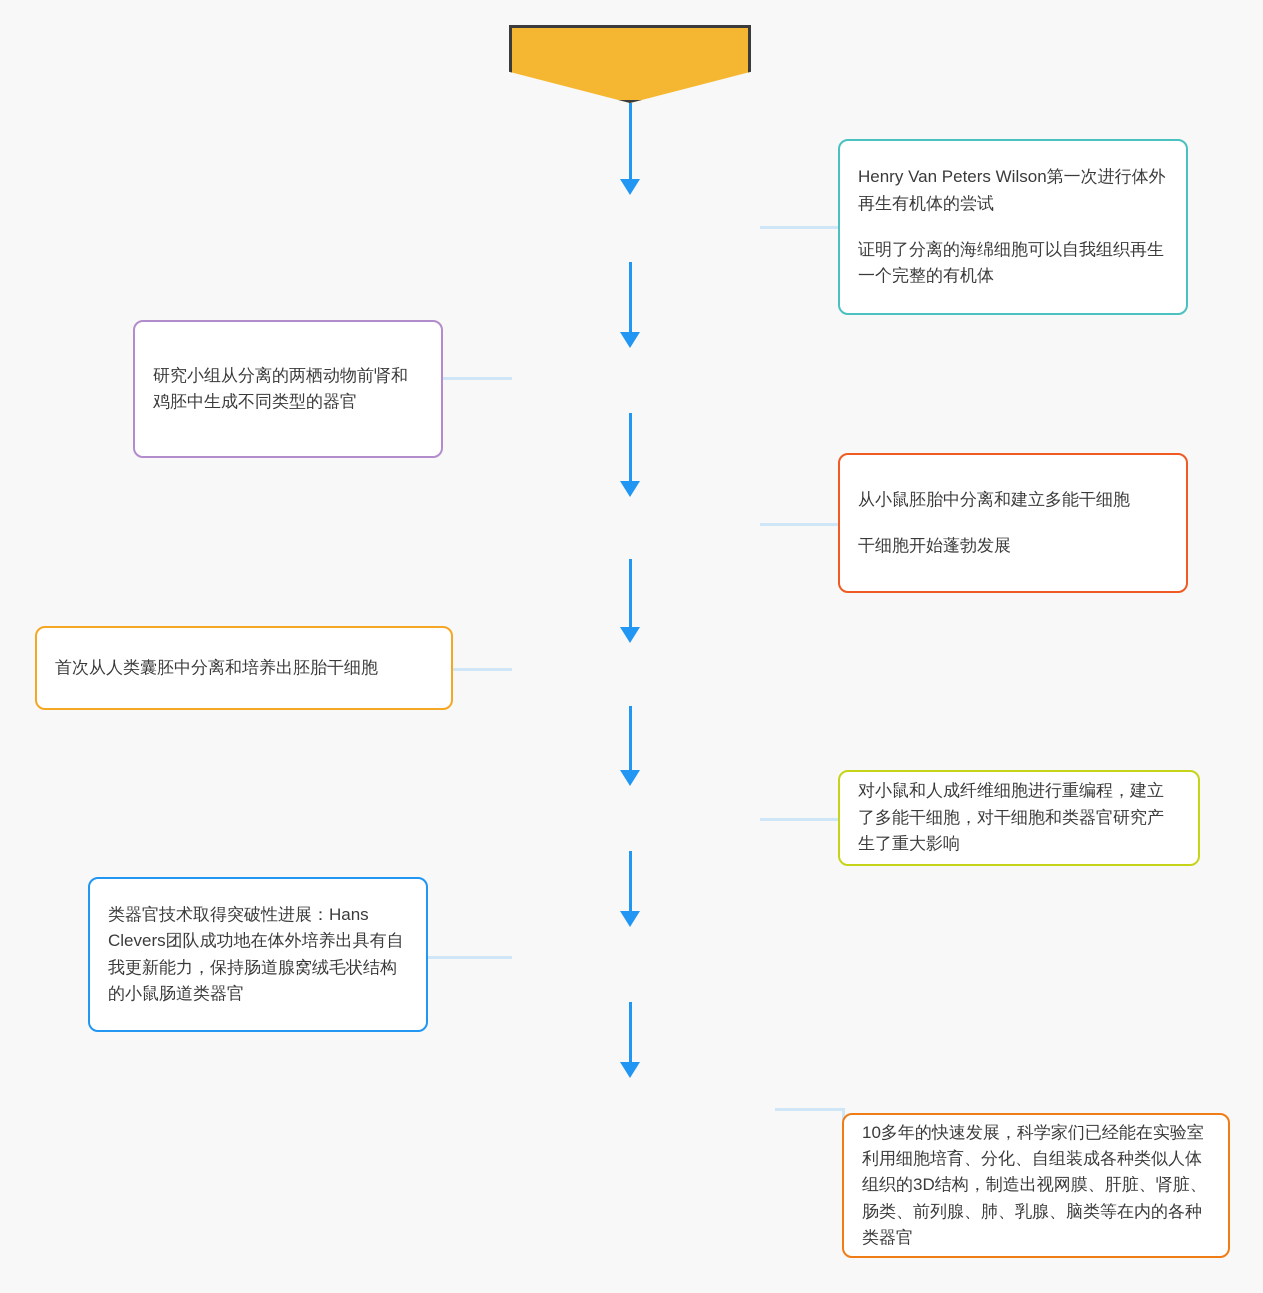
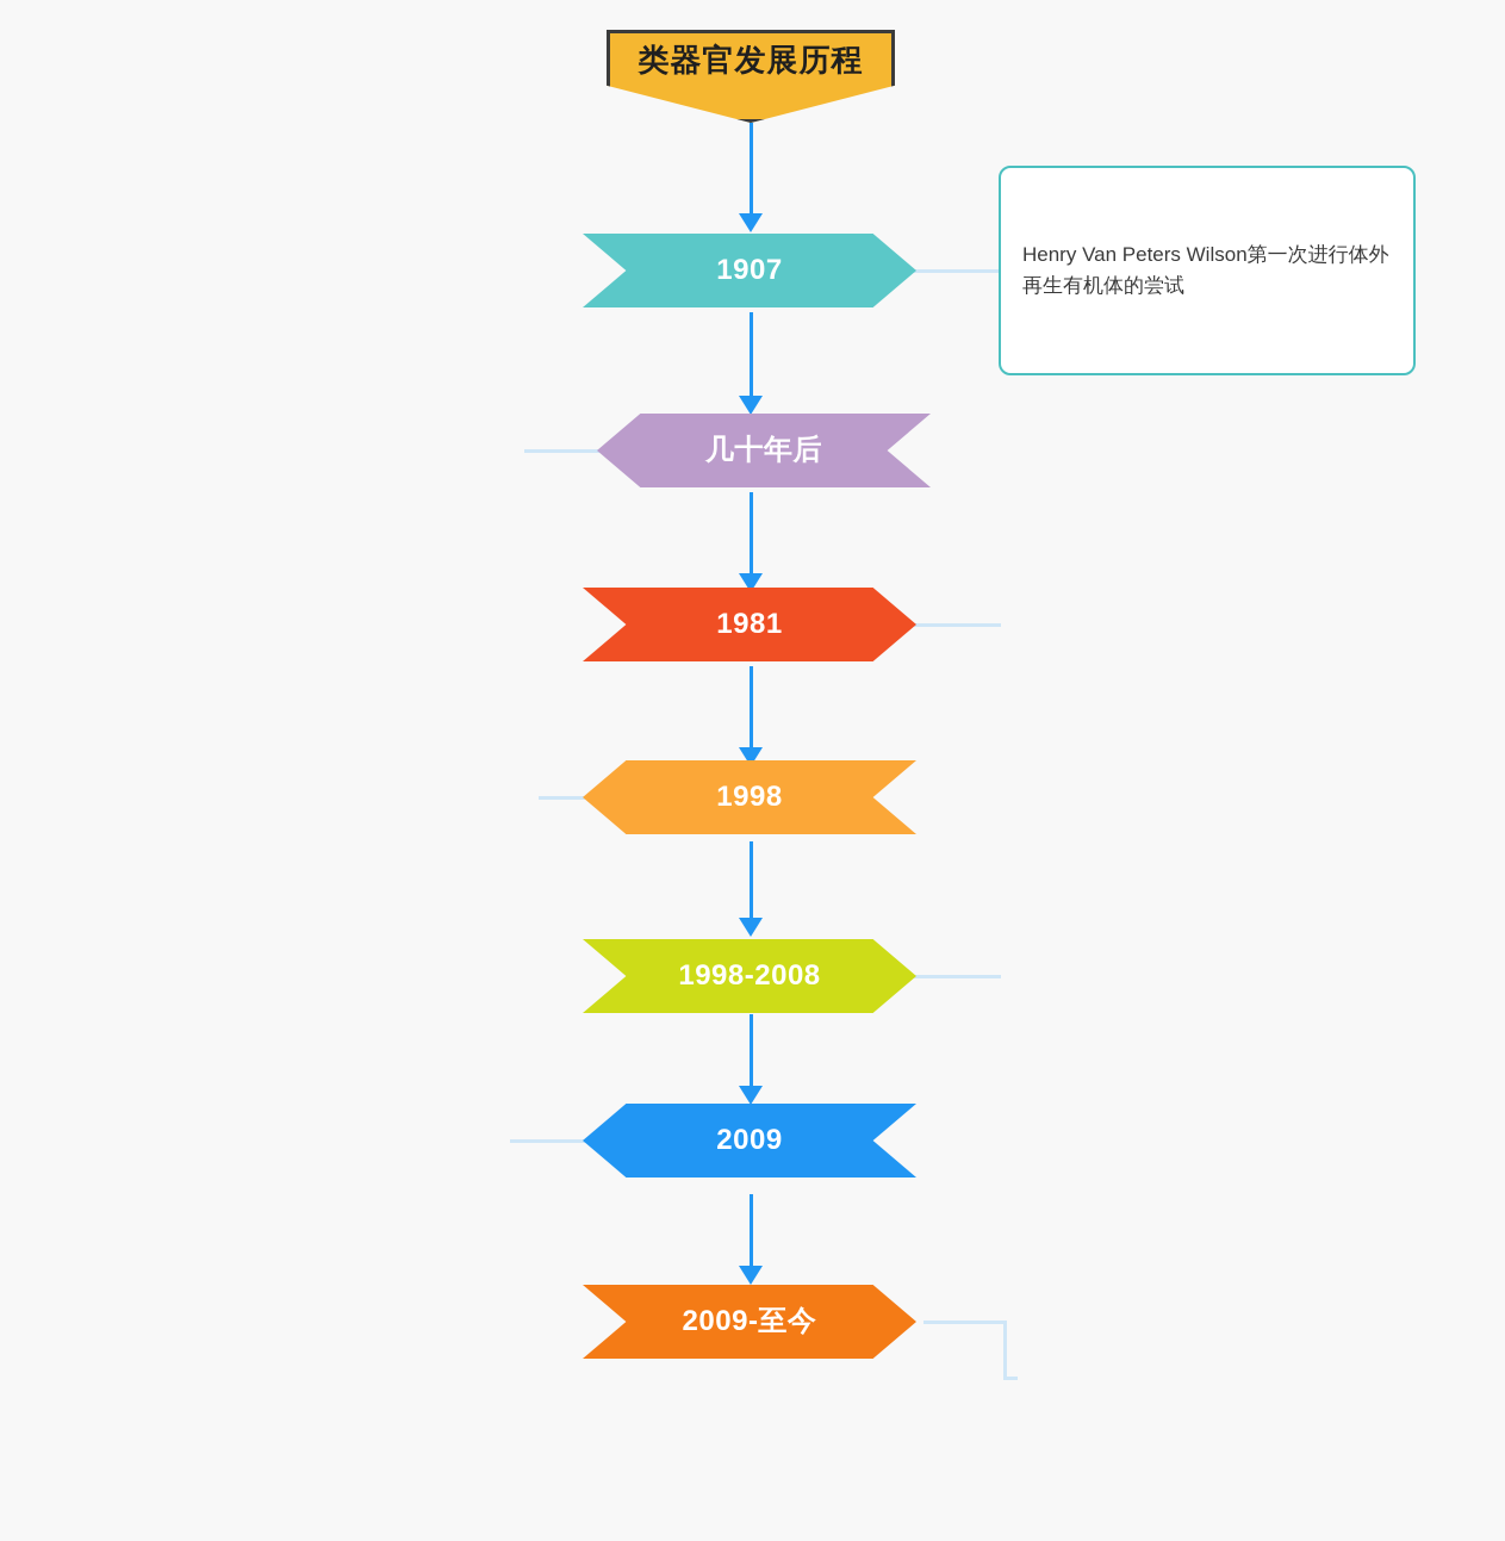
+ 类器官发展历程
+ 1907
+ 几十年后
+ 1981
+ 1998
+ 1998-2008
+ 2009
+ 2009-至今
  Henry Van Peters Wilson第一次进行体外再生有机体的尝试
- 证明了分离的海绵细胞可以自我组织再生一个完整的有机体
- 研究小组从分离的两栖动物前肾和鸡胚中生成不同类型的器官
- 从小鼠胚胎中分离和建立多能干细胞
- 干细胞开始蓬勃发展
- 首次从人类囊胚中分离和培养出胚胎干细胞
- 对小鼠和人成纤维细胞进行重编程，建立了多能干细胞，对干细胞和类器官研究产生了重大影响
- 类器官技术取得突破性进展：Hans Clevers团队成功地在体外培养出具有自我更新能力，保持肠道腺窝绒毛状结构的小鼠肠道类器官
- 10多年的快速发展，科学家们已经能在实验室利用细胞培育、分化、自组装成各种类似人体组织的3D结构，制造出视网膜、肝脏、肾脏、肠类、前列腺、肺、乳腺、脑类等在内的各种类器官
